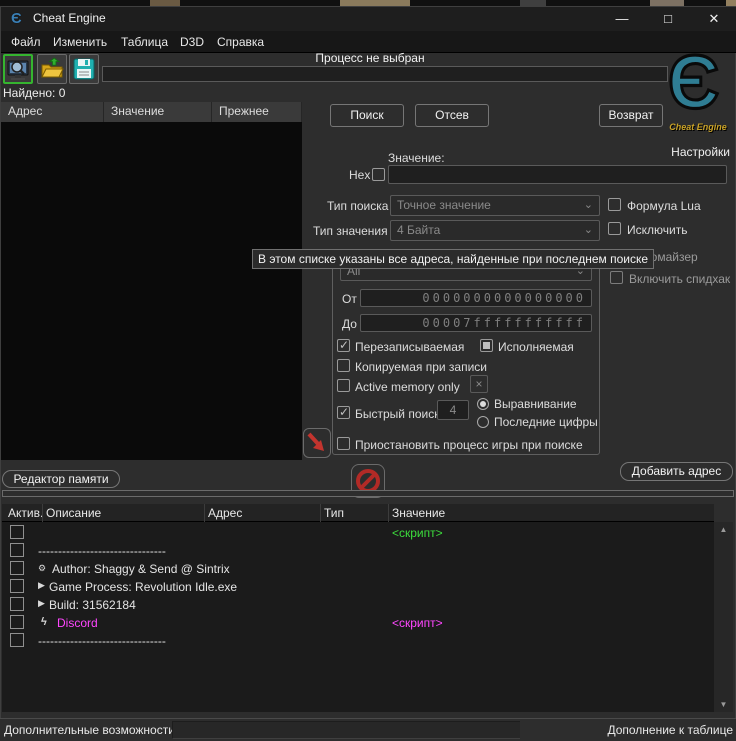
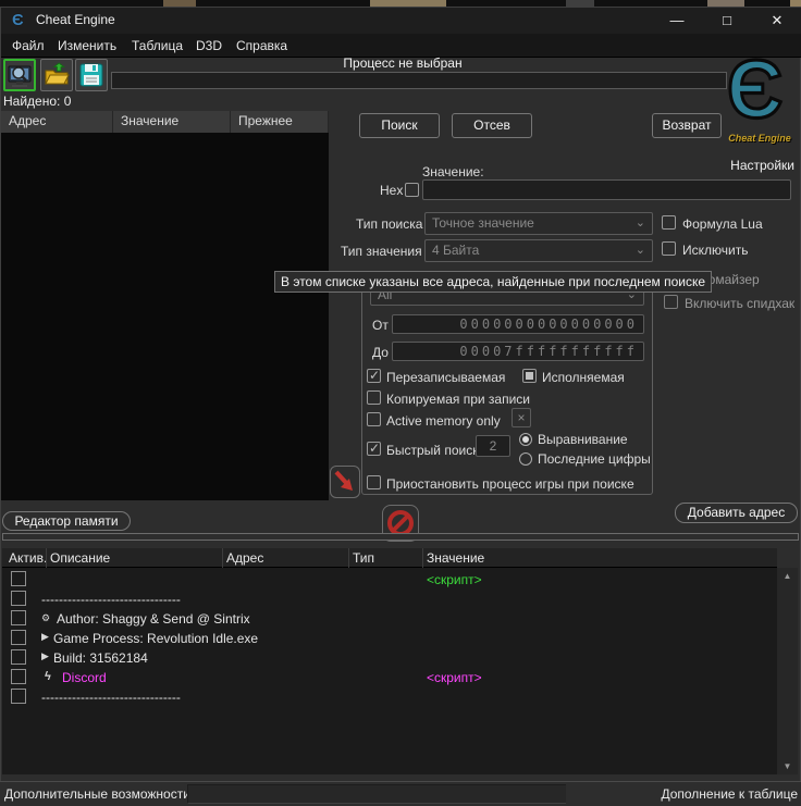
  Є
  Cheat Engine
  —
  □
  ✕
  Файл
  Изменить
  Таблица
  D3D
  Справка
  Процесс не выбран
  Найдено: 0
  Адрес
  Значение
  Прежнее
  Поиск
  Отсев
  Возврат
  Є
  Cheat Engine
  Настройки
  Значение:
  Hex
  Тип поиска
  Точное значение
  ⌄
  Формула Lua
  Тип значения
  4 Байта
  ⌄
  Исключить
  Включить спидхак
  All
  ⌄
  От
  0000000000000000
  До
  00007fffffffffff
  Перезаписываемая
  Исполняемая
  Копируемая при записи
  Active memory only
  ×
  Быстрый поис
- 4
+ 2
  Выравнивание
  Последние цифры
  Приостановить процесс игры при поиске
  В этом списке указаны все адреса, найденные при последнем поиске
  Редактор памяти
  Добавить адрес
  Актив
  Описание
  Адрес
  Тип
  Значение
  <скрипт>
  --------------------------------
  ⚙
  Author: Shaggy & Send @ Sintrix
  ▶
  Game Process: Revolution Idle.exe
  ▶
  Build: 31562184
  ϟ
  Discord
  <скрипт>
  --------------------------------
  ▲
  ▼
  Дополнительные возможност
  Дополнение к таблице
